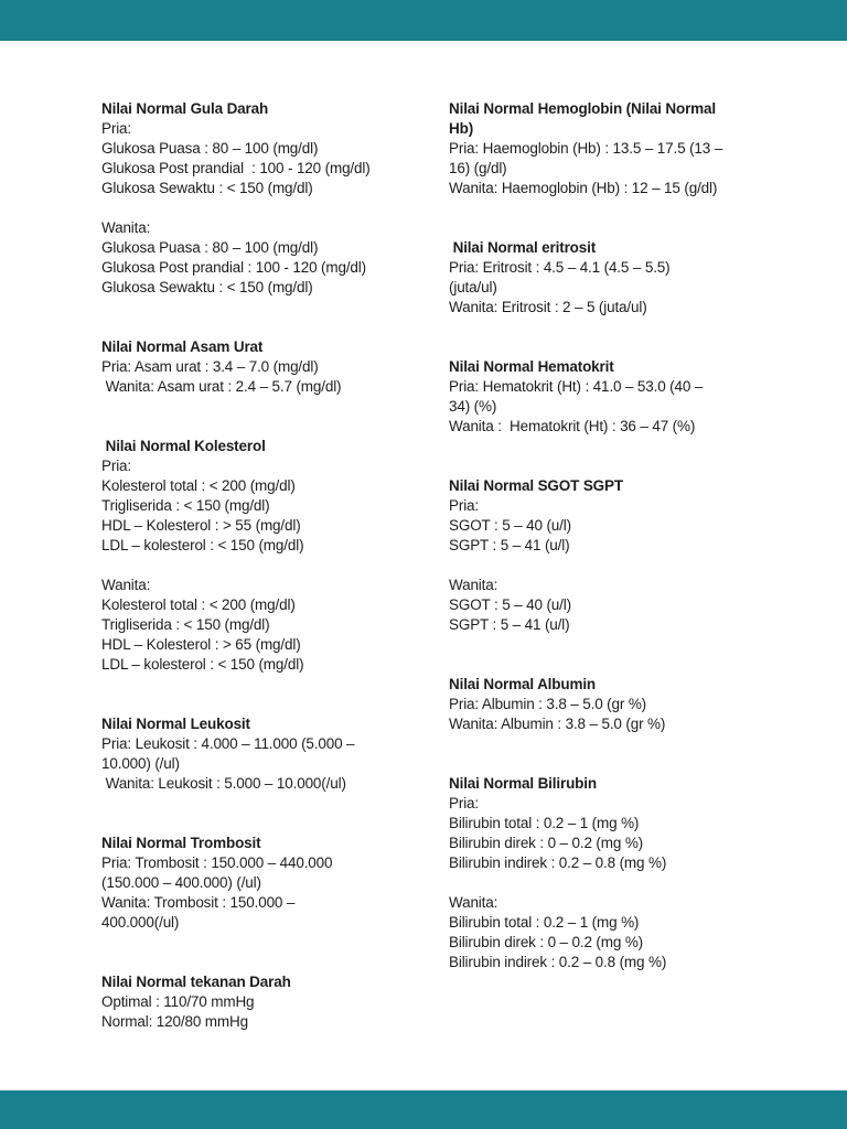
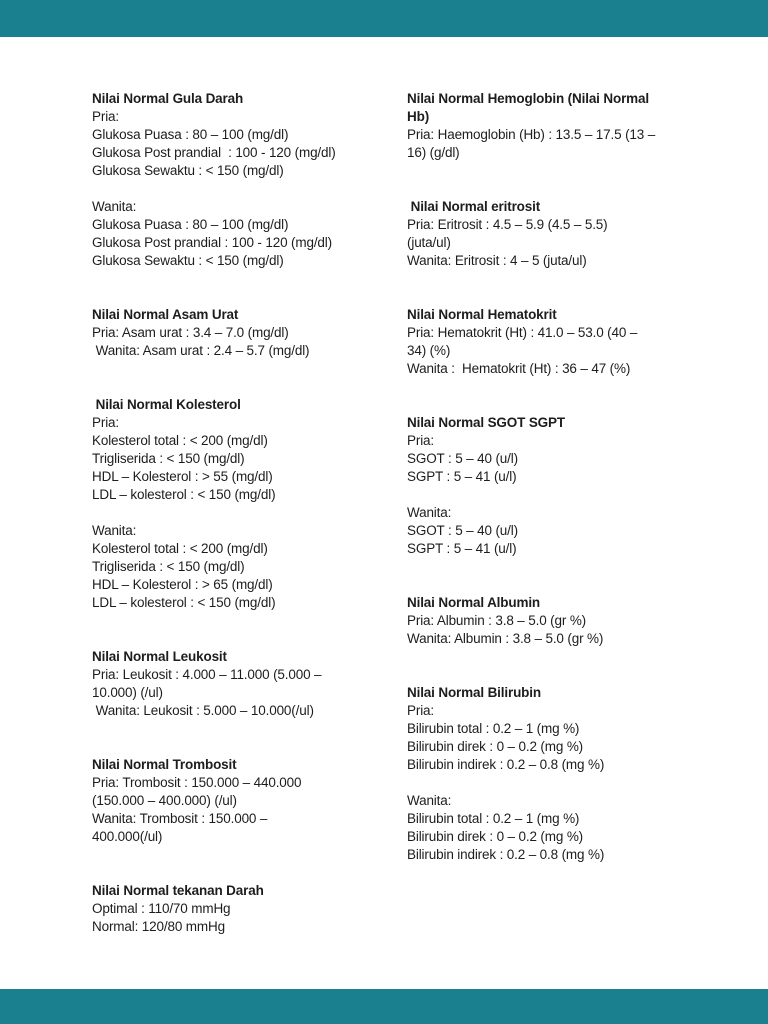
  Nilai Normal Gula Darah
  Pria:
  Glukosa Puasa : 80 – 100 (mg/dl)
  Glukosa Post prandial : 100 - 120 (mg/dl)
  Glukosa Sewaktu : < 150 (mg/dl)
  Wanita:
  Glukosa Puasa : 80 – 100 (mg/dl)
  Glukosa Post prandial : 100 - 120 (mg/dl)
  Glukosa Sewaktu : < 150 (mg/dl)
  Nilai Normal Asam Urat
  Pria: Asam urat : 3.4 – 7.0 (mg/dl)
  Wanita: Asam urat : 2.4 – 5.7 (mg/dl)
  Nilai Normal Kolesterol
  Pria:
  Kolesterol total : < 200 (mg/dl)
  Trigliserida : < 150 (mg/dl)
  HDL – Kolesterol : > 55 (mg/dl)
  LDL – kolesterol : < 150 (mg/dl)
  Wanita:
  Kolesterol total : < 200 (mg/dl)
  Trigliserida : < 150 (mg/dl)
  HDL – Kolesterol : > 65 (mg/dl)
  LDL – kolesterol : < 150 (mg/dl)
  Nilai Normal Leukosit
  Pria: Leukosit : 4.000 – 11.000 (5.000 –
  10.000) (/ul)
  Wanita: Leukosit : 5.000 – 10.000(/ul)
  Nilai Normal Trombosit
  Pria: Trombosit : 150.000 – 440.000
  (150.000 – 400.000) (/ul)
  Wanita: Trombosit : 150.000 –
  400.000(/ul)
  Nilai Normal tekanan Darah
  Optimal : 110/70 mmHg
  Normal: 120/80 mmHg
  Nilai Normal Hemoglobin (Nilai Normal
  Hb)
  Pria: Haemoglobin (Hb) : 13.5 – 17.5 (13 –
  16) (g/dl)
- Wanita: Haemoglobin (Hb) : 12 – 15 (g/dl)
  Nilai Normal eritrosit
- Pria: Eritrosit : 4.5 – 4.1 (4.5 – 5.5)
+ Pria: Eritrosit : 4.5 – 5.9 (4.5 – 5.5)
  (juta/ul)
- Wanita: Eritrosit : 2 – 5 (juta/ul)
+ Wanita: Eritrosit : 4 – 5 (juta/ul)
  Nilai Normal Hematokrit
  Pria: Hematokrit (Ht) : 41.0 – 53.0 (40 –
  34) (%)
  Wanita : Hematokrit (Ht) : 36 – 47 (%)
  Nilai Normal SGOT SGPT
  Pria:
  SGOT : 5 – 40 (u/l)
  SGPT : 5 – 41 (u/l)
  Wanita:
  SGOT : 5 – 40 (u/l)
  SGPT : 5 – 41 (u/l)
  Nilai Normal Albumin
  Pria: Albumin : 3.8 – 5.0 (gr %)
  Wanita: Albumin : 3.8 – 5.0 (gr %)
  Nilai Normal Bilirubin
  Pria:
  Bilirubin total : 0.2 – 1 (mg %)
  Bilirubin direk : 0 – 0.2 (mg %)
  Bilirubin indirek : 0.2 – 0.8 (mg %)
  Wanita:
  Bilirubin total : 0.2 – 1 (mg %)
  Bilirubin direk : 0 – 0.2 (mg %)
  Bilirubin indirek : 0.2 – 0.8 (mg %)
